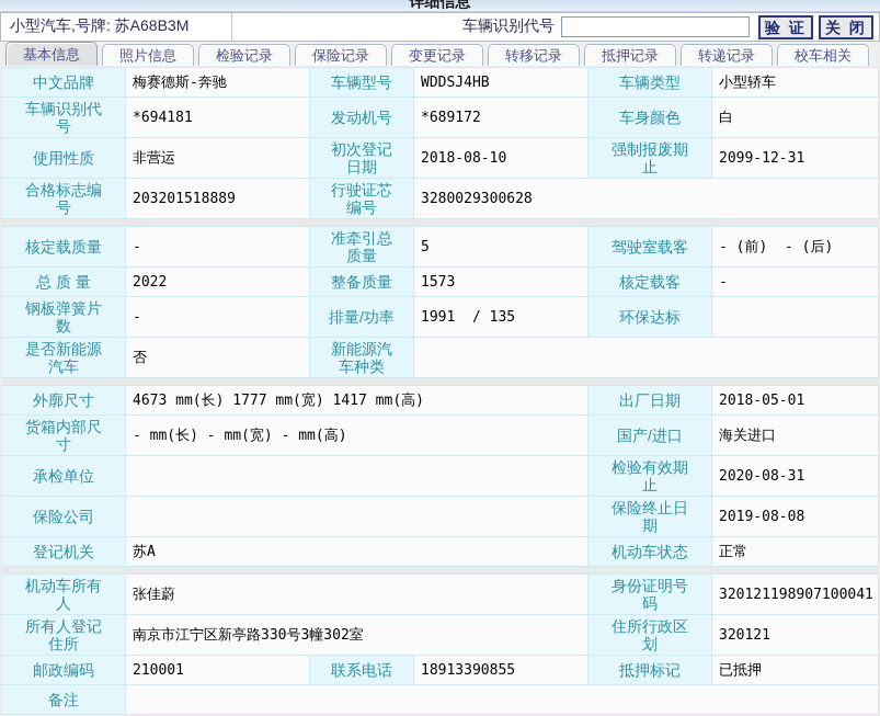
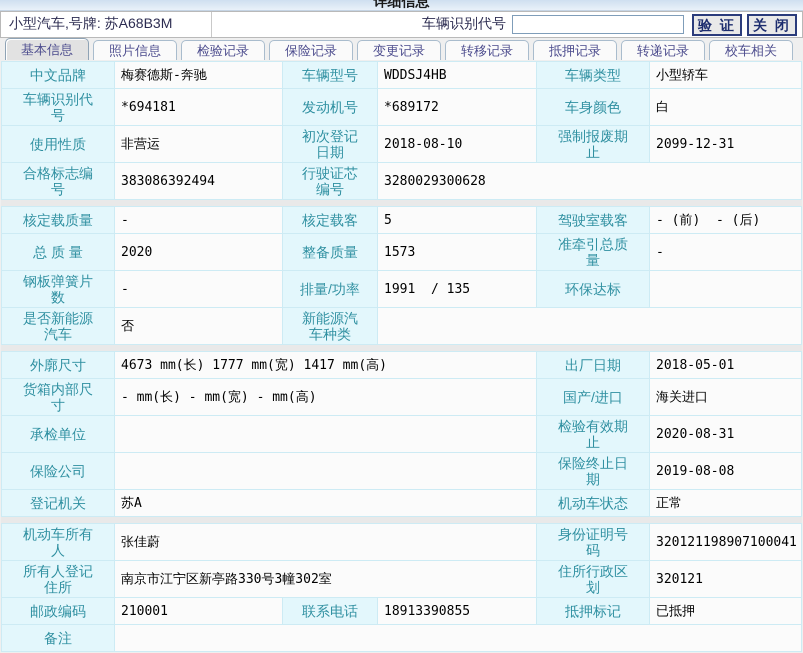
  详细信息
  小型汽车,号牌: 苏A68B3M
  车辆识别代号
  验 证
  关 闭
  基本信息
  照片信息
  检验记录
  保险记录
  变更记录
  转移记录
  抵押记录
  转递记录
  校车相关
  中文品牌
  梅赛德斯-奔驰
  车辆型号
  WDDSJ4HB
  车辆类型
  小型轿车
  车辆识别代号
  *694181
  发动机号
  *689172
  车身颜色
  白
  使用性质
  非营运
  初次登记日期
  2018-08-10
  强制报废期止
  2099-12-31
  合格标志编号
- 203201518889
+ 383086392494
  行驶证芯编号
  3280029300628
  核定载质量
  -
- 准牵引总质量
+ 核定载客
  5
  驾驶室载客
  - (前) - (后)
  总 质 量
- 2022
+ 2020
  整备质量
  1573
- 核定载客
+ 准牵引总质量
  -
  钢板弹簧片数
  -
  排量/功率
  1991 / 135
  环保达标
  是否新能源汽车
  否
  新能源汽车种类
  外廓尺寸
  4673 mm(长) 1777 mm(宽) 1417 mm(高)
  出厂日期
  2018-05-01
  货箱内部尺寸
  - mm(长) - mm(宽) - mm(高)
  国产/进口
  海关进口
  承检单位
  检验有效期止
  2020-08-31
  保险公司
  保险终止日期
  2019-08-08
  登记机关
  苏A
  机动车状态
  正常
  机动车所有人
  张佳蔚
  身份证明号码
  320121198907100041
  所有人登记住所
  南京市江宁区新亭路330号3幢302室
  住所行政区划
  320121
  邮政编码
  210001
  联系电话
  18913390855
  抵押标记
  已抵押
  备注
